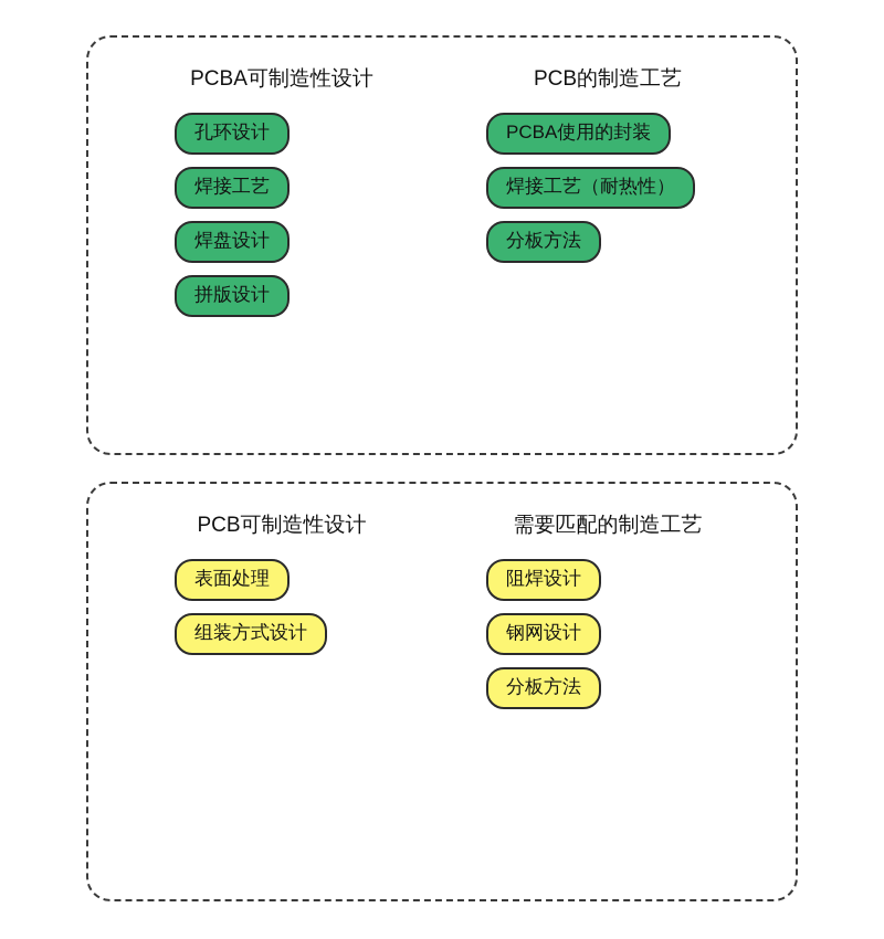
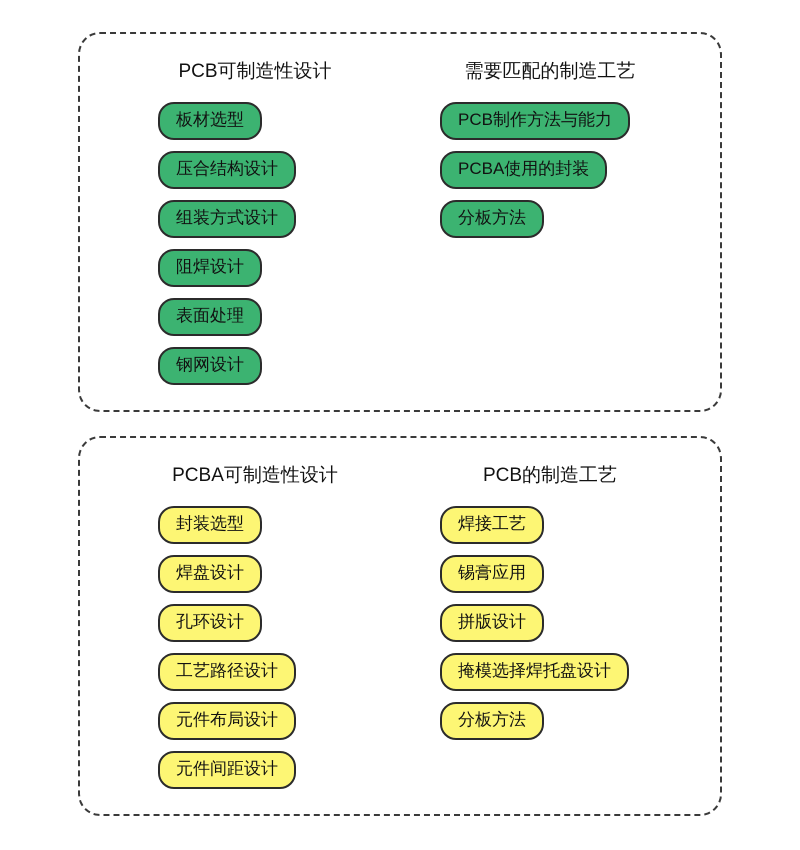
- PCBA可制造性设计
+ PCB可制造性设计
+ 板材选型
+ 压合结构设计
- 孔环设计
+ 组装方式设计
- 焊接工艺
+ 阻焊设计
- 焊盘设计
+ 表面处理
- 拼版设计
+ 钢网设计
- PCB的制造工艺
+ 需要匹配的制造工艺
+ PCB制作方法与能力
  PCBA使用的封装
- 焊接工艺（耐热性）
  分板方法
- PCB可制造性设计
+ PCBA可制造性设计
+ 封装选型
- 表面处理
+ 焊盘设计
- 组装方式设计
+ 孔环设计
+ 工艺路径设计
+ 元件布局设计
+ 元件间距设计
- 需要匹配的制造工艺
+ PCB的制造工艺
- 阻焊设计
+ 焊接工艺
+ 锡膏应用
- 钢网设计
+ 拼版设计
+ 掩模选择焊托盘设计
  分板方法
